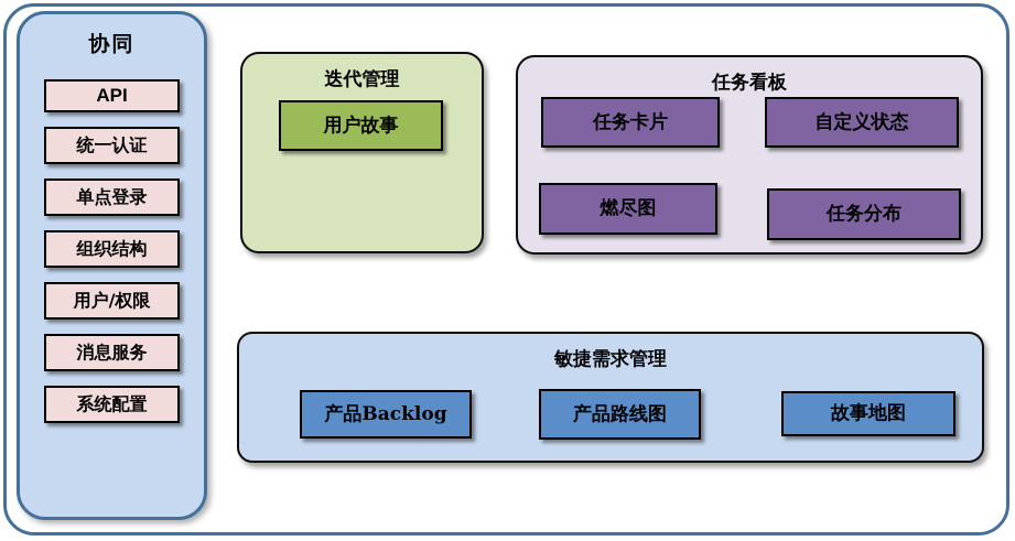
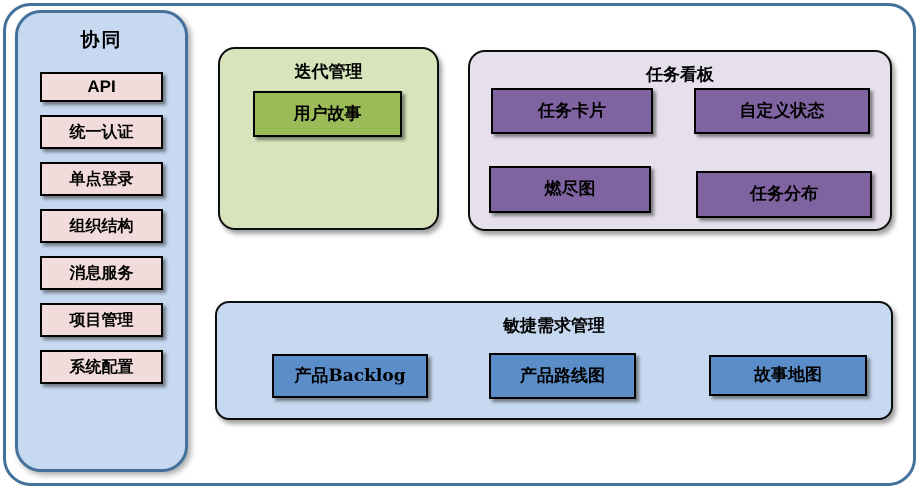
  协同
  API
  统一认证
  单点登录
  组织结构
- 用户/权限
  消息服务
+ 项目管理
  系统配置
  迭代管理
  用户故事
  任务看板
  任务卡片
  自定义状态
  燃尽图
  任务分布
  敏捷需求管理
  产品Backlog
  产品路线图
  故事地图
